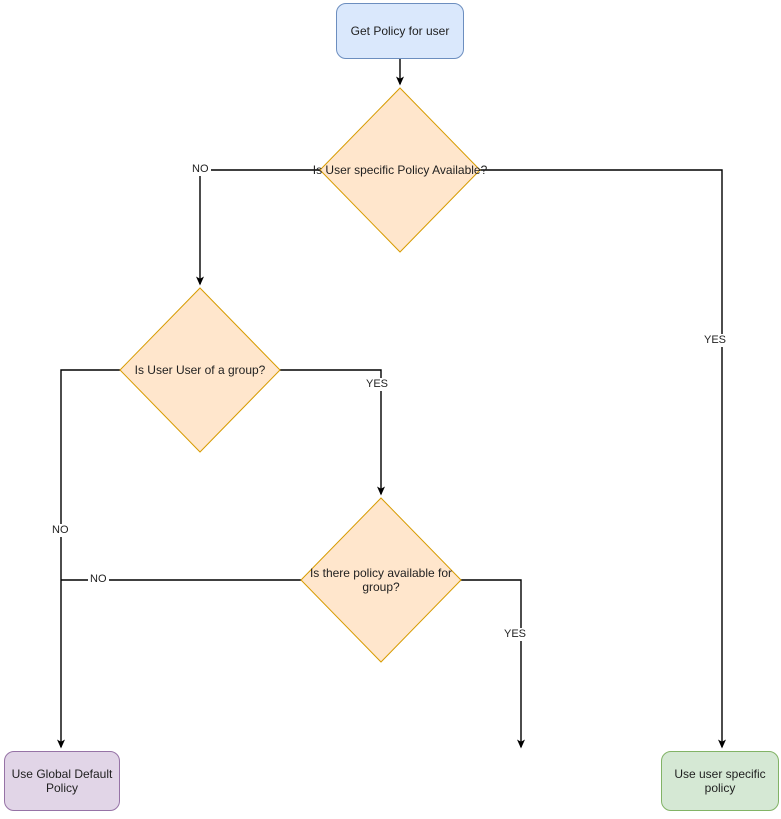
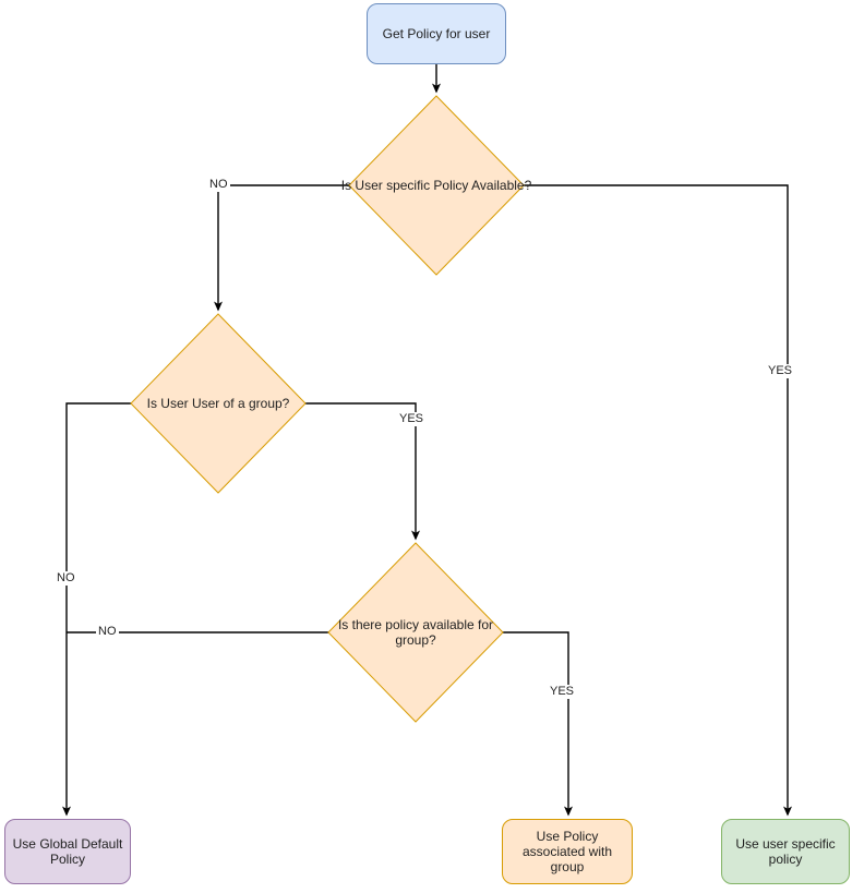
  Get Policy for user
  Is User specific Policy Available?
  Is User User of a group?
  Is there policy available for group?
  Use Global Default Policy
+ Use Policy associated with group
  Use user specific policy
  NO
  YES
  YES
  NO
  NO
  YES
